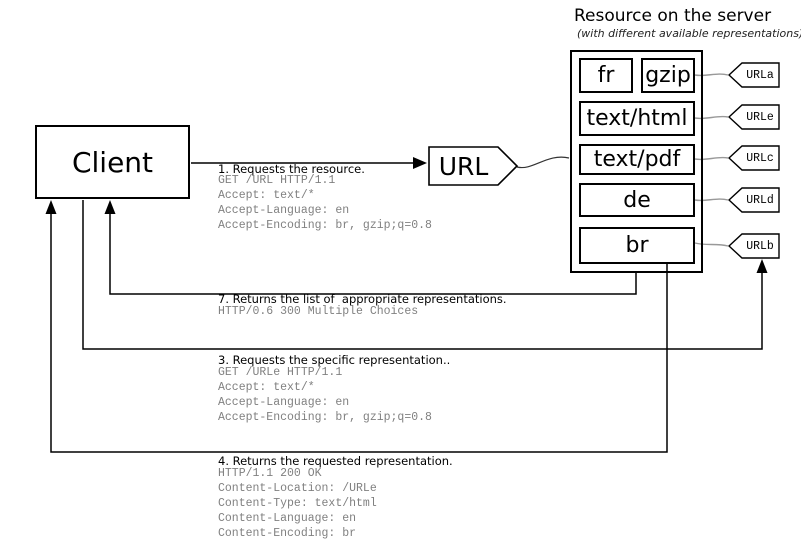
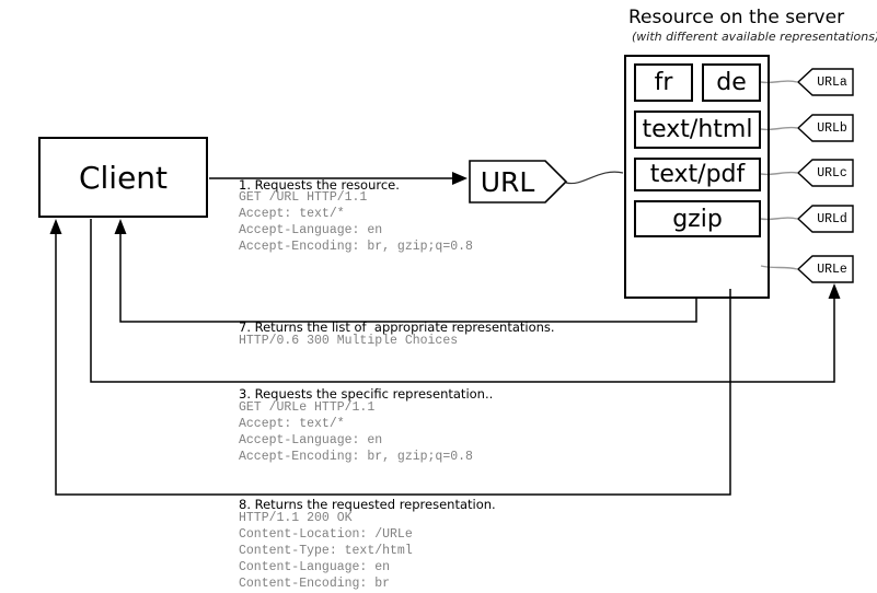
  Resource on the server
  (with different available representations
  Client
  URL
  fr
- gzip
+ de
  text/html
  text/pdf
- de
+ gzip
- br
  URLa
- URLe
+ URLb
  URLc
  URLd
- URLb
+ URLe
  1. Requests the resource.
  GET /URL HTTP/1.1
  Accept: text/*
  Accept-Language: en
  Accept-Encoding: br, gzip;q=0.8
  7. Returns the list of appropriate representations.
  HTTP/0.6 300 Multiple Choices
  3. Requests the specific representation..
  GET /URLe HTTP/1.1
  Accept: text/*
  Accept-Language: en
  Accept-Encoding: br, gzip;q=0.8
- 4. Returns the requested representation.
+ 8. Returns the requested representation.
  HTTP/1.1 200 OK
  Content-Location: /URLe
  Content-Type: text/html
  Content-Language: en
  Content-Encoding: br
